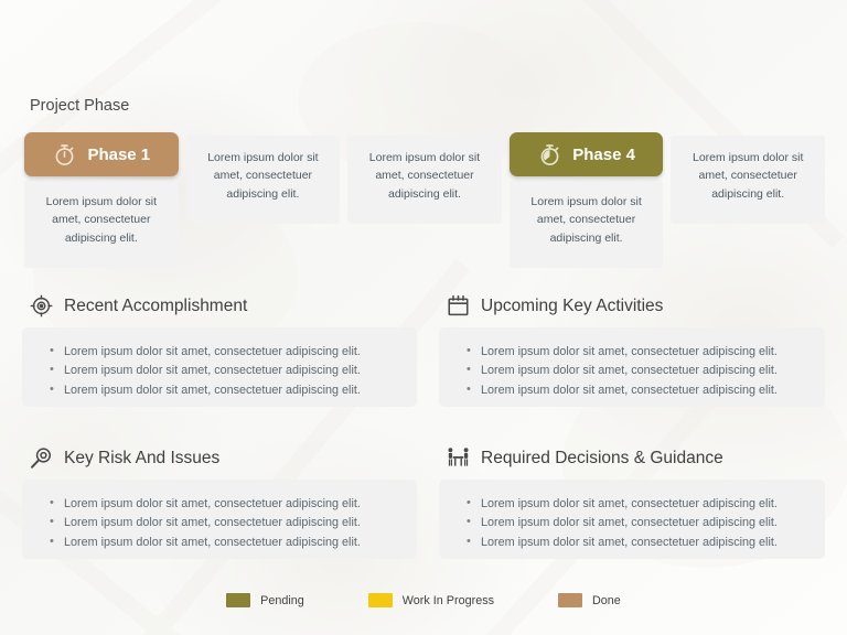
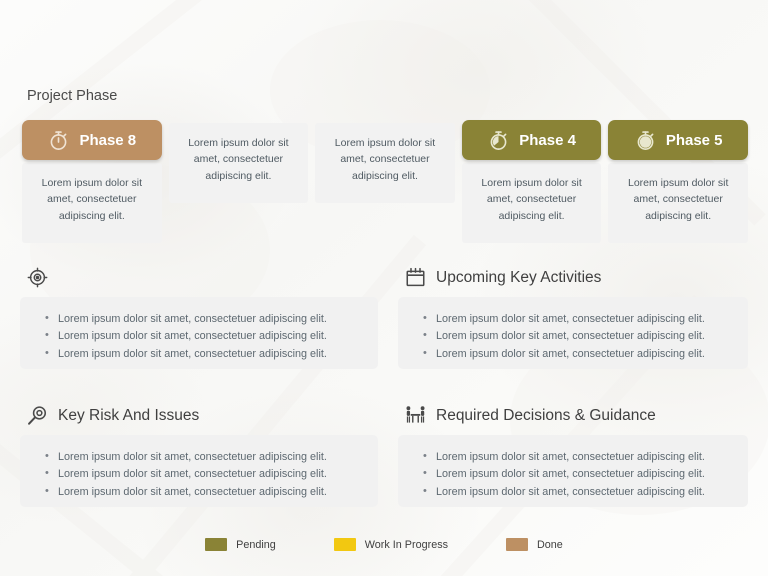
  Project Phase
- Phase 1
+ Phase 8
  Lorem ipsum dolor sit amet, consectetuer adipiscing elit.
  Lorem ipsum dolor sit amet, consectetuer adipiscing elit.
  Lorem ipsum dolor sit amet, consectetuer adipiscing elit.
  Phase 4
  Lorem ipsum dolor sit amet, consectetuer adipiscing elit.
+ Phase 5
  Lorem ipsum dolor sit amet, consectetuer adipiscing elit.
- Recent Accomplishment
  Lorem ipsum dolor sit amet, consectetuer adipiscing elit.
  Lorem ipsum dolor sit amet, consectetuer adipiscing elit.
  Lorem ipsum dolor sit amet, consectetuer adipiscing elit.
  Upcoming Key Activities
  Lorem ipsum dolor sit amet, consectetuer adipiscing elit.
  Lorem ipsum dolor sit amet, consectetuer adipiscing elit.
  Lorem ipsum dolor sit amet, consectetuer adipiscing elit.
  Key Risk And Issues
  Lorem ipsum dolor sit amet, consectetuer adipiscing elit.
  Lorem ipsum dolor sit amet, consectetuer adipiscing elit.
  Lorem ipsum dolor sit amet, consectetuer adipiscing elit.
  Required Decisions & Guidance
  Lorem ipsum dolor sit amet, consectetuer adipiscing elit.
  Lorem ipsum dolor sit amet, consectetuer adipiscing elit.
  Lorem ipsum dolor sit amet, consectetuer adipiscing elit.
  Pending
  Work In Progress
  Done
